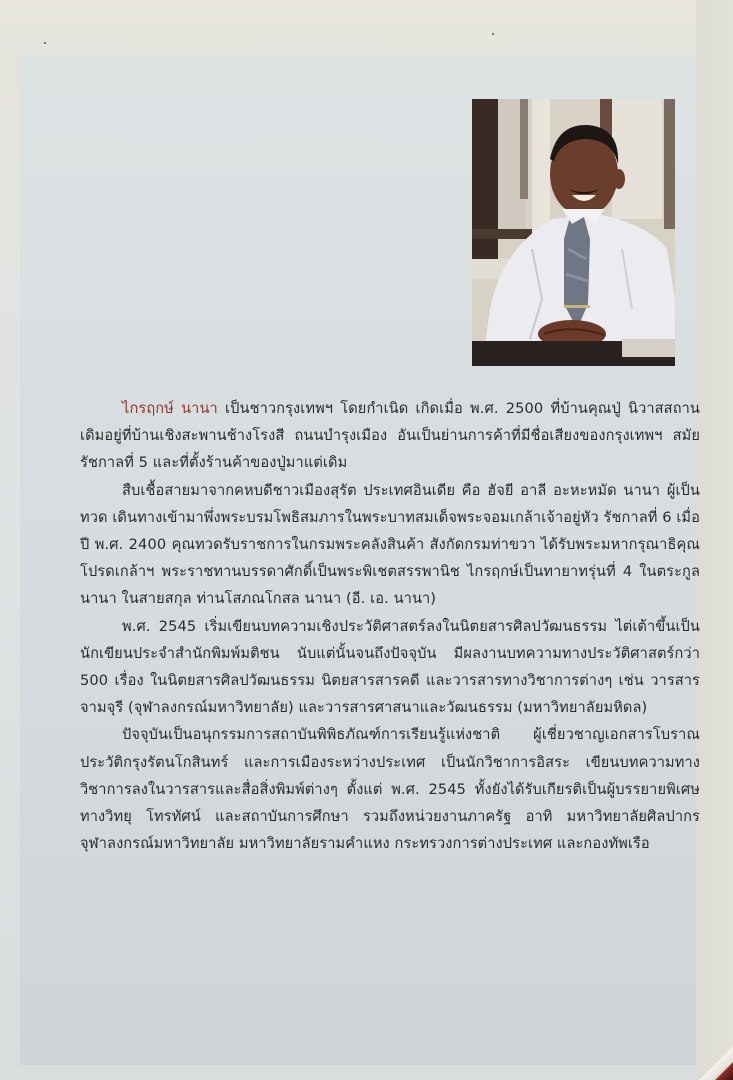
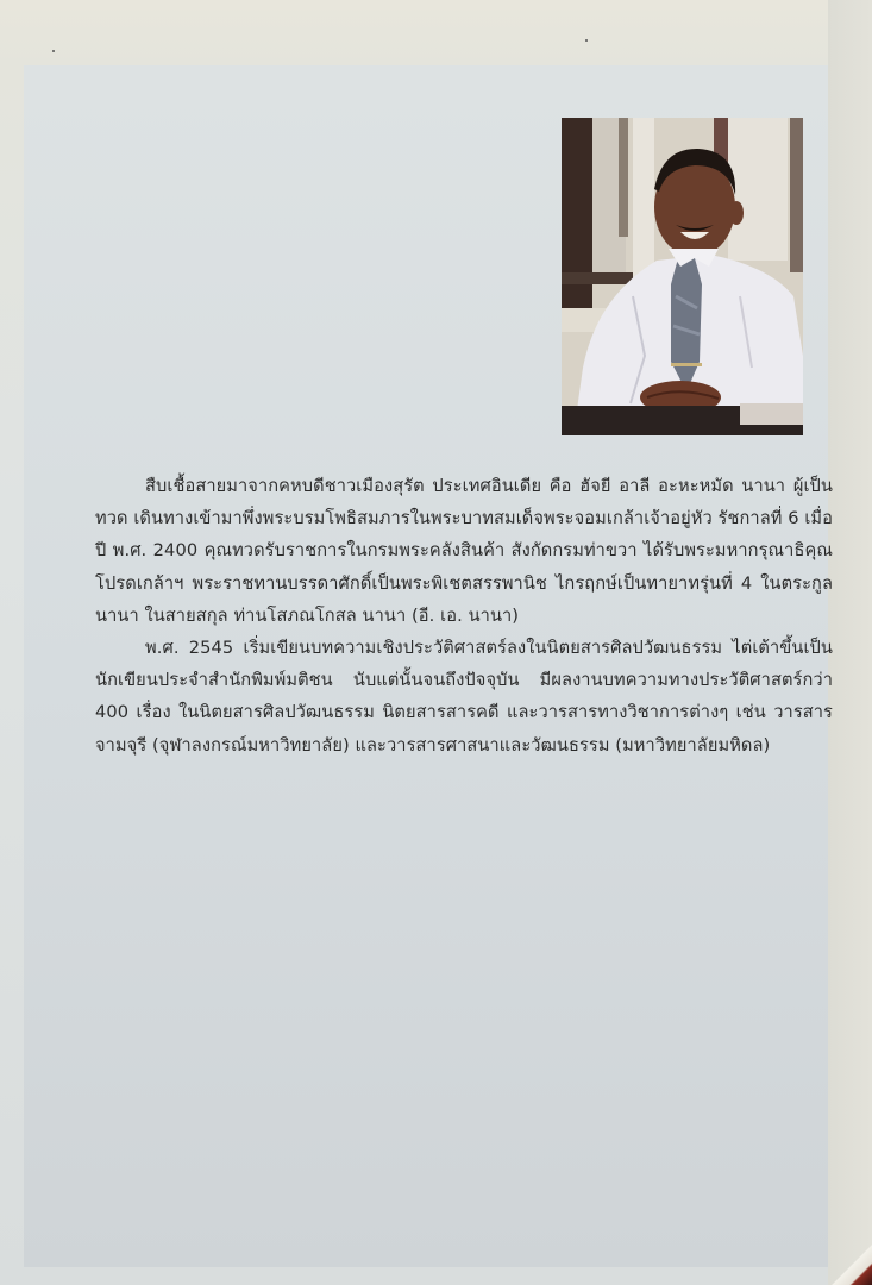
- ไกรฤกษ์ นานา เป็นชาวกรุงเทพฯ โดยกำเนิด เกิดเมื่อ พ.ศ. 2500 ที่บ้านคุณปู่ นิวาสสถานเดิมอยู่ที่บ้านเชิงสะพานช้างโรงสี ถนนบำรุงเมือง อันเป็นย่านการค้าที่มีชื่อเสียงของกรุงเทพฯ สมัยรัชกาลที่ 5 และที่ตั้งร้านค้าของปู่มาแต่เดิม
  สืบเชื้อสายมาจากคหบดีชาวเมืองสุรัต ประเทศอินเดีย คือ ฮัจยี อาลี อะหะหมัด นานา ผู้เป็นทวด เดินทางเข้ามาพึ่งพระบรมโพธิสมภารในพระบาทสมเด็จพระจอมเกล้าเจ้าอยู่หัว รัชกาลที่ 6 เมื่อปี พ.ศ. 2400 คุณทวดรับราชการในกรมพระคลังสินค้า สังกัดกรมท่าขวา ได้รับพระมหากรุณาธิคุณโปรดเกล้าฯ พระราชทานบรรดาศักดิ์เป็นพระพิเชตสรรพานิช ไกรฤกษ์เป็นทายาทรุ่นที่ 4 ในตระกูลนานา ในสายสกุล ท่านโสภณโกสล นานา (อี. เอ. นานา)
- พ.ศ. 2545 เริ่มเขียนบทความเชิงประวัติศาสตร์ลงในนิตยสารศิลปวัฒนธรรม ไต่เต้าขึ้นเป็นนักเขียนประจำสำนักพิมพ์มติชน นับแต่นั้นจนถึงปัจจุบัน มีผลงานบทความทางประวัติศาสตร์กว่า 500 เรื่อง ในนิตยสารศิลปวัฒนธรรม นิตยสารสารคดี และวารสารทางวิชาการต่างๆ เช่น วารสารจามจุรี (จุฬาลงกรณ์มหาวิทยาลัย) และวารสารศาสนาและวัฒนธรรม (มหาวิทยาลัยมหิดล)
+ พ.ศ. 2545 เริ่มเขียนบทความเชิงประวัติศาสตร์ลงในนิตยสารศิลปวัฒนธรรม ไต่เต้าขึ้นเป็นนักเขียนประจำสำนักพิมพ์มติชน นับแต่นั้นจนถึงปัจจุบัน มีผลงานบทความทางประวัติศาสตร์กว่า 400 เรื่อง ในนิตยสารศิลปวัฒนธรรม นิตยสารสารคดี และวารสารทางวิชาการต่างๆ เช่น วารสารจามจุรี (จุฬาลงกรณ์มหาวิทยาลัย) และวารสารศาสนาและวัฒนธรรม (มหาวิทยาลัยมหิดล)
- ปัจจุบันเป็นอนุกรรมการสถาบันพิพิธภัณฑ์การเรียนรู้แห่งชาติ ผู้เชี่ยวชาญเอกสารโบราณ ประวัติกรุงรัตนโกสินทร์ และการเมืองระหว่างประเทศ เป็นนักวิชาการอิสระ เขียนบทความทางวิชาการลงในวารสารและสื่อสิ่งพิมพ์ต่างๆ ตั้งแต่ พ.ศ. 2545 ทั้งยังได้รับเกียรติเป็นผู้บรรยายพิเศษทางวิทยุ โทรทัศน์ และสถาบันการศึกษา รวมถึงหน่วยงานภาครัฐ อาทิ มหาวิทยาลัยศิลปากร จุฬาลงกรณ์มหาวิทยาลัย มหาวิทยาลัยรามคำแหง กระทรวงการต่างประเทศ และกองทัพเรือ
